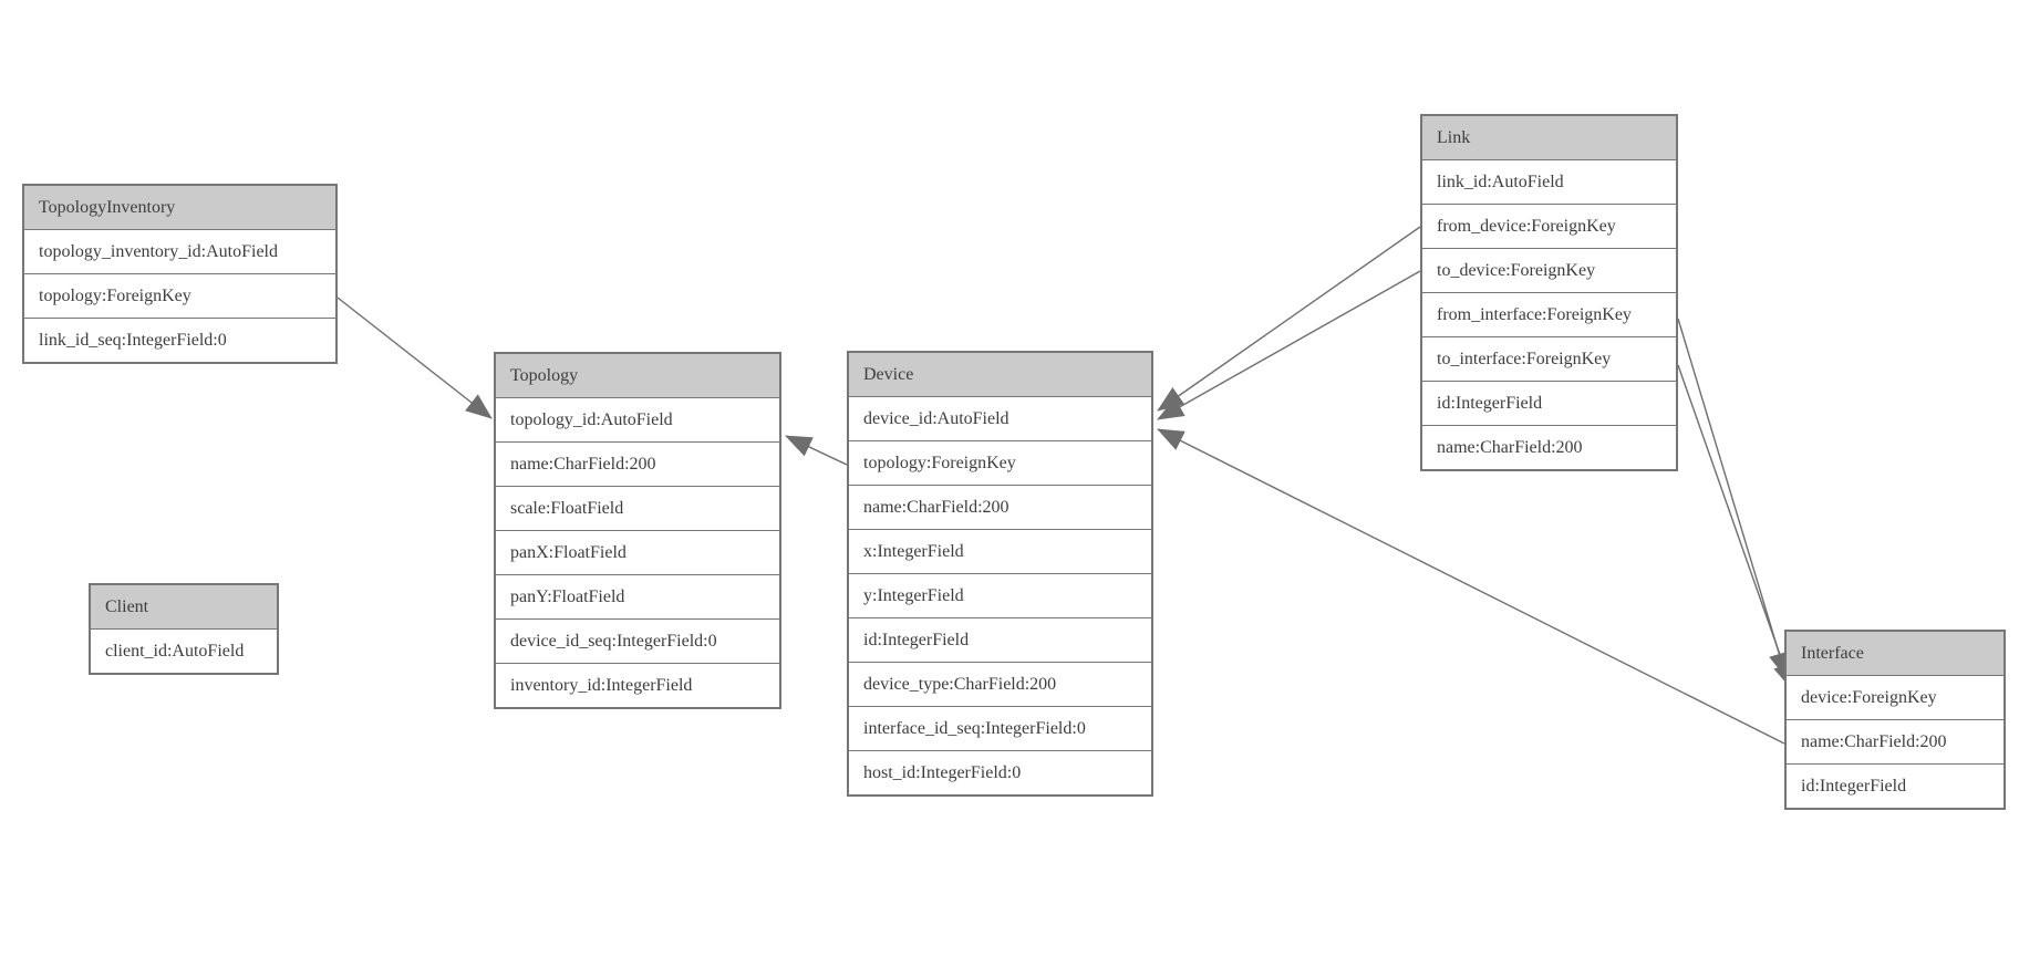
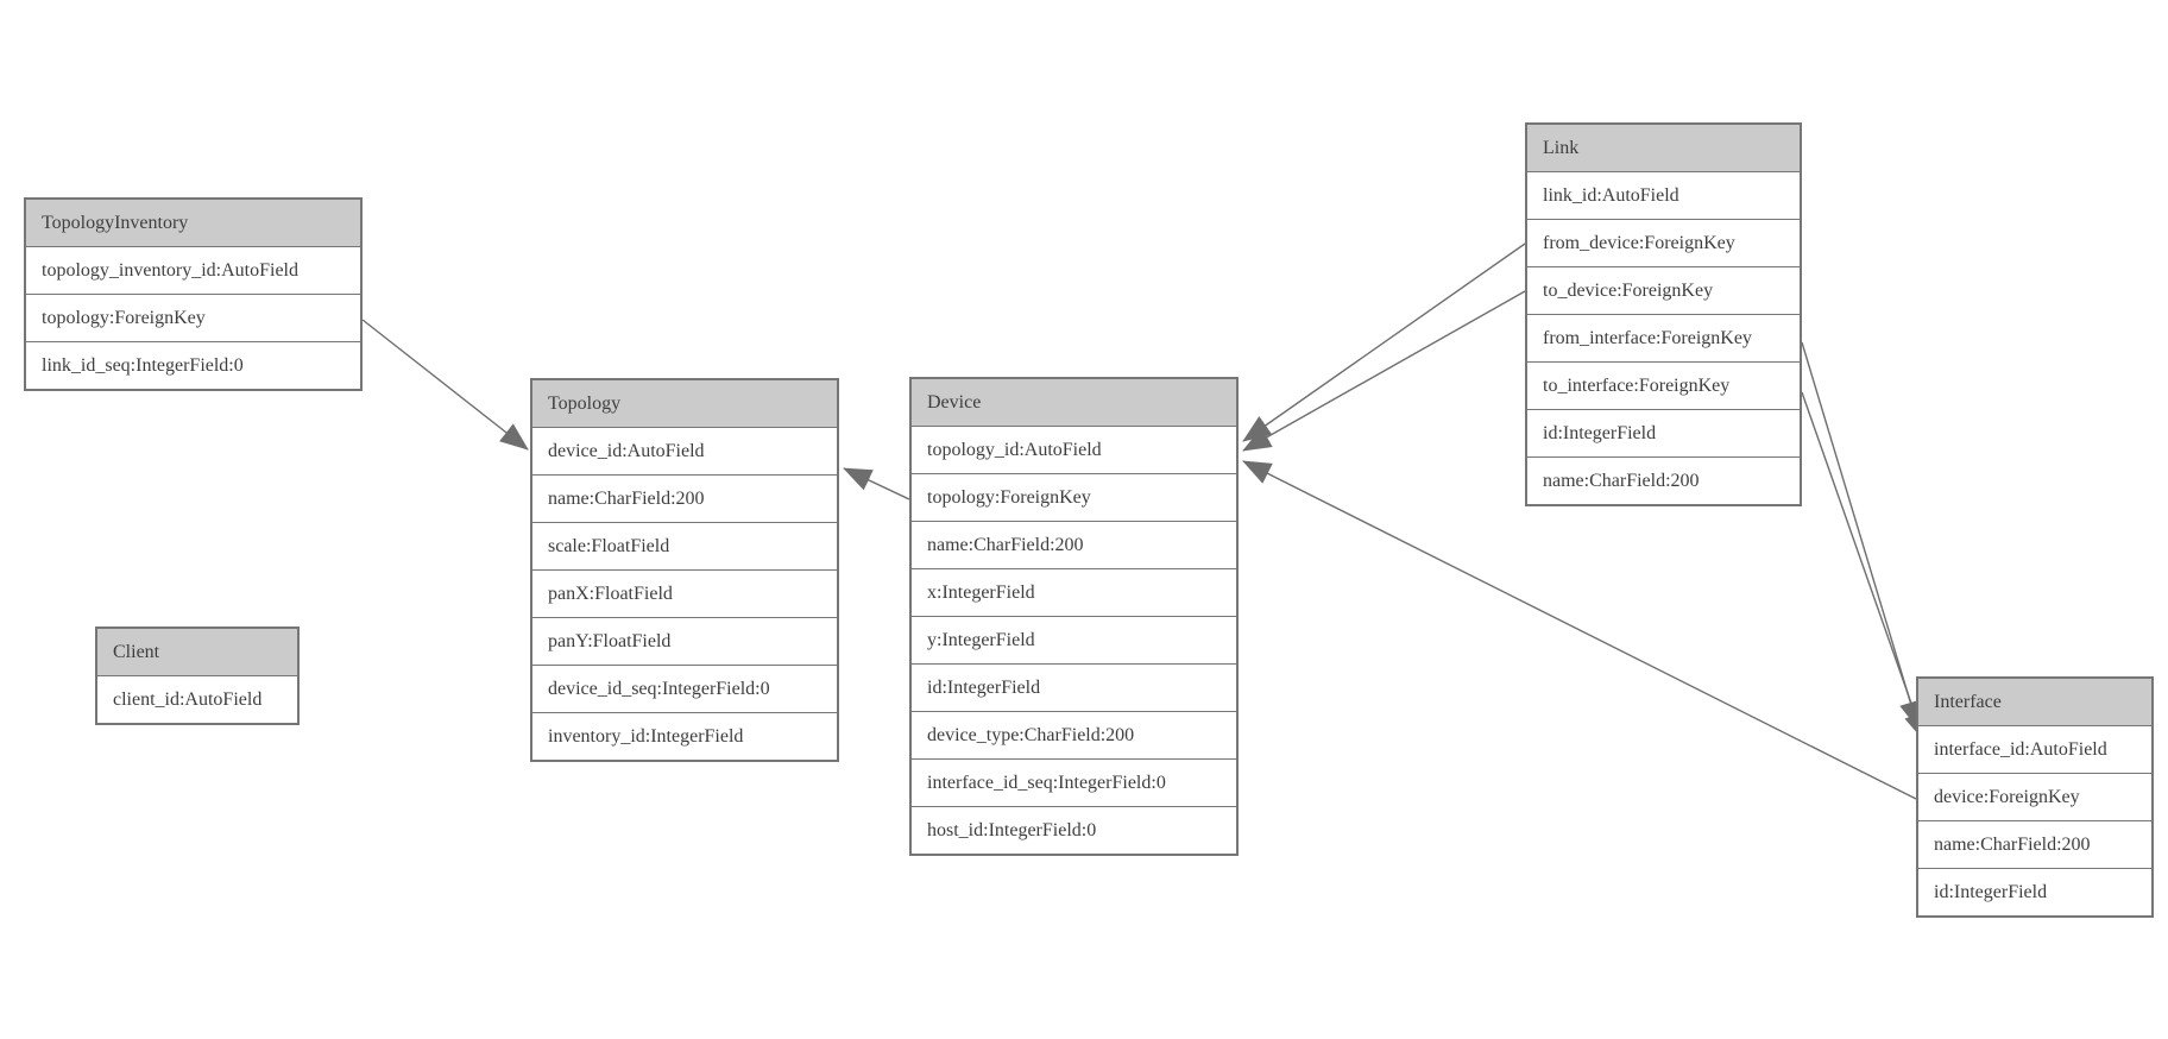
  TopologyInventory
  topology_inventory_id:AutoField
  topology:ForeignKey
  link_id_seq:IntegerField:0
  Topology
- topology_id:AutoField
+ device_id:AutoField
  name:CharField:200
  scale:FloatField
  panX:FloatField
  panY:FloatField
  device_id_seq:IntegerField:0
  inventory_id:IntegerField
  Client
  client_id:AutoField
  Device
- device_id:AutoField
+ topology_id:AutoField
  topology:ForeignKey
  name:CharField:200
  x:IntegerField
  y:IntegerField
  id:IntegerField
  device_type:CharField:200
  interface_id_seq:IntegerField:0
  host_id:IntegerField:0
  Link
  link_id:AutoField
  from_device:ForeignKey
  to_device:ForeignKey
  from_interface:ForeignKey
  to_interface:ForeignKey
  id:IntegerField
  name:CharField:200
  Interface
+ interface_id:AutoField
  device:ForeignKey
  name:CharField:200
  id:IntegerField
